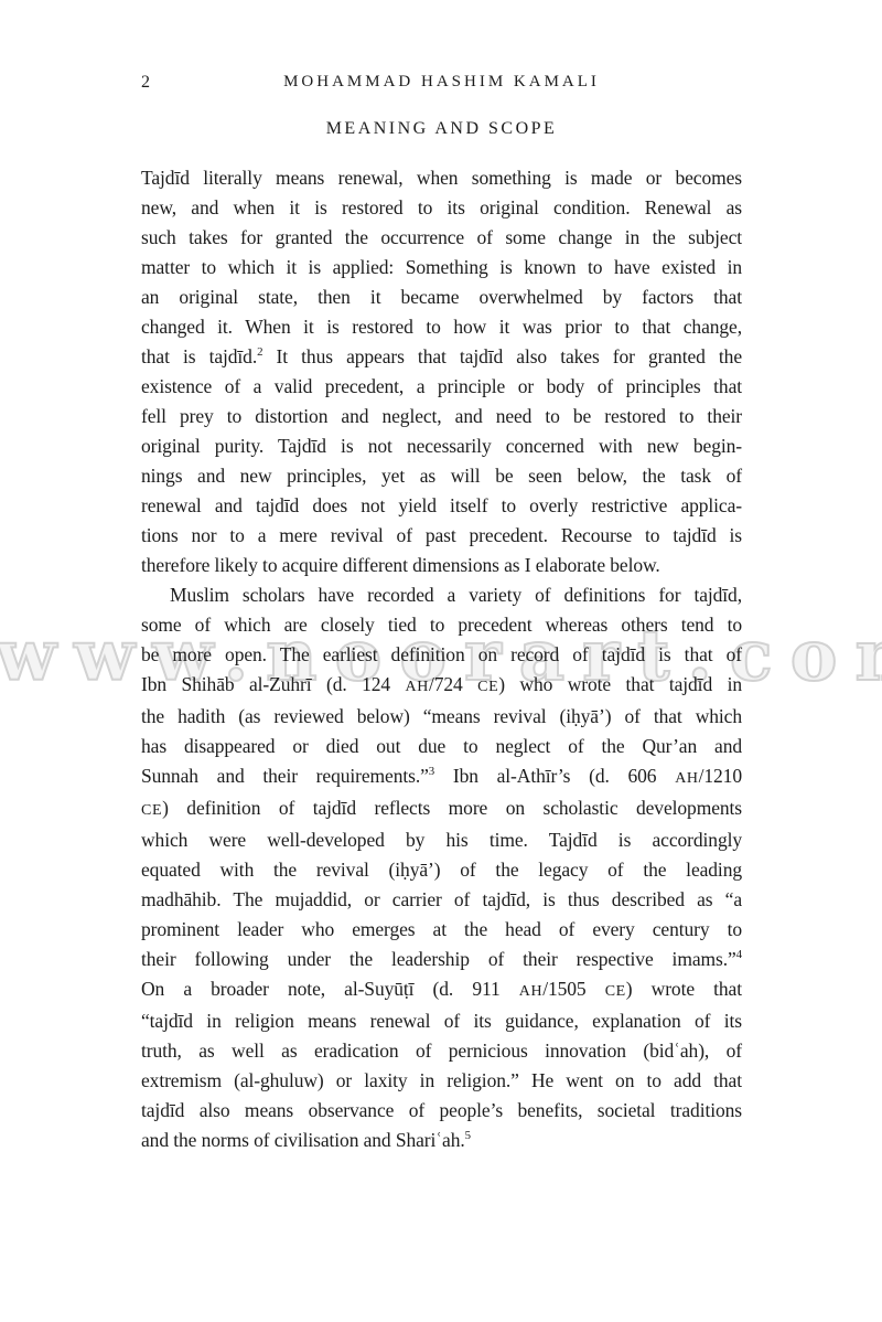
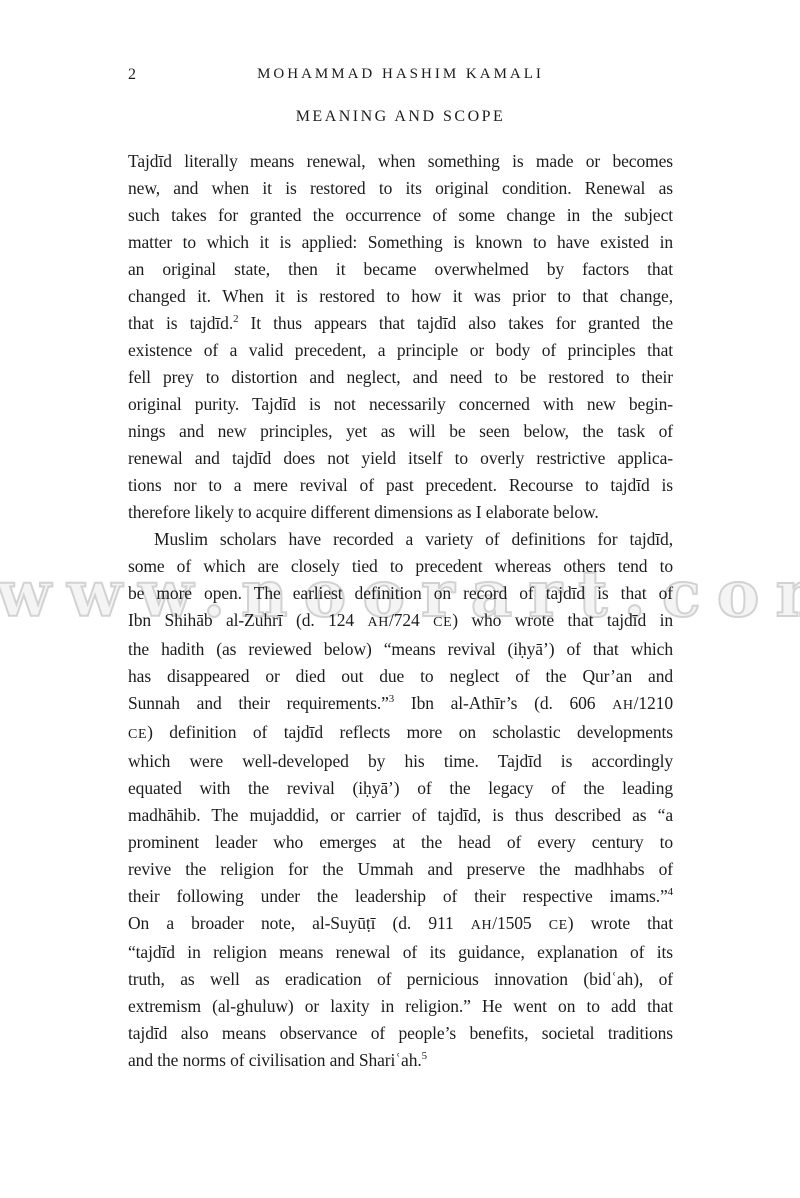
  2
  MOHAMMAD HASHIM KAMALI
  MEANING AND SCOPE
  www.noorart.co
  Tajdīd literally means renewal, when something is made or becomes
  new, and when it is restored to its original condition. Renewal as
  such takes for granted the occurrence of some change in the subject
  matter to which it is applied: Something is known to have existed in
  an original state, then it became overwhelmed by factors that
  changed it. When it is restored to how it was prior to that change,
  that is tajdīd.2 It thus appears that tajdīd also takes for granted the
  existence of a valid precedent, a principle or body of principles that
  fell prey to distortion and neglect, and need to be restored to their
  original purity. Tajdīd is not necessarily concerned with new begin-
  nings and new principles, yet as will be seen below, the task of
  renewal and tajdīd does not yield itself to overly restrictive applica-
  tions nor to a mere revival of past precedent. Recourse to tajdīd is
  therefore likely to acquire different dimensions as I elaborate below.
  Muslim scholars have recorded a variety of definitions for tajdīd,
  some of which are closely tied to precedent whereas others tend to
  be more open. The earliest definition on record of tajdīd is that of
  Ibn Shihāb al-Zuhrī (d. 124 AH/724 CE) who wrote that tajdīd in
  the hadith (as reviewed below) “means revival (iḥyā’) of that which
  has disappeared or died out due to neglect of the Qur’an and
  Sunnah and their requirements.”3 Ibn al-Athīr’s (d. 606 AH/1210
  CE) definition of tajdīd reflects more on scholastic developments
  which were well-developed by his time. Tajdīd is accordingly
  equated with the revival (iḥyā’) of the legacy of the leading
  madhāhib. The mujaddid, or carrier of tajdīd, is thus described as “a
  prominent leader who emerges at the head of every century to
+ revive the religion for the Ummah and preserve the madhhabs of
  their following under the leadership of their respective imams.”4
  On a broader note, al-Suyūṭī (d. 911 AH/1505 CE) wrote that
  “tajdīd in religion means renewal of its guidance, explanation of its
  truth, as well as eradication of pernicious innovation (bidʿah), of
  extremism (al-ghuluw) or laxity in religion.” He went on to add that
  tajdīd also means observance of people’s benefits, societal traditions
  and the norms of civilisation and Shariʿah.5
